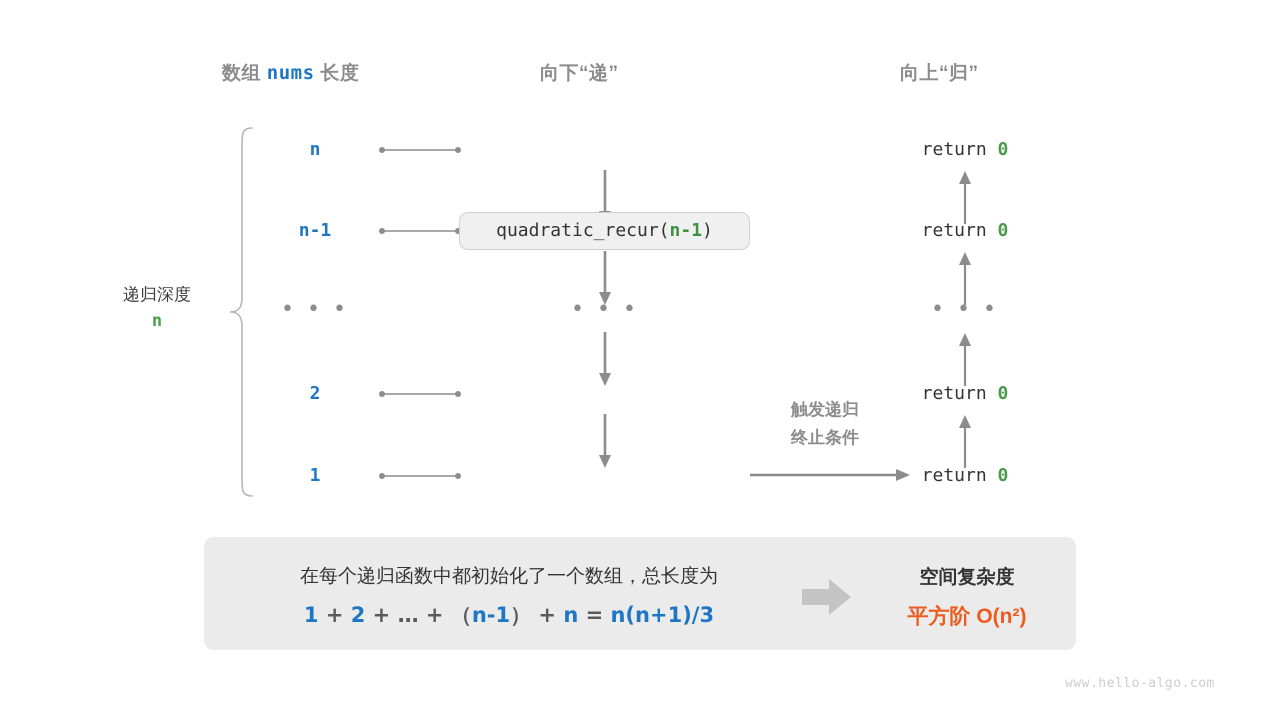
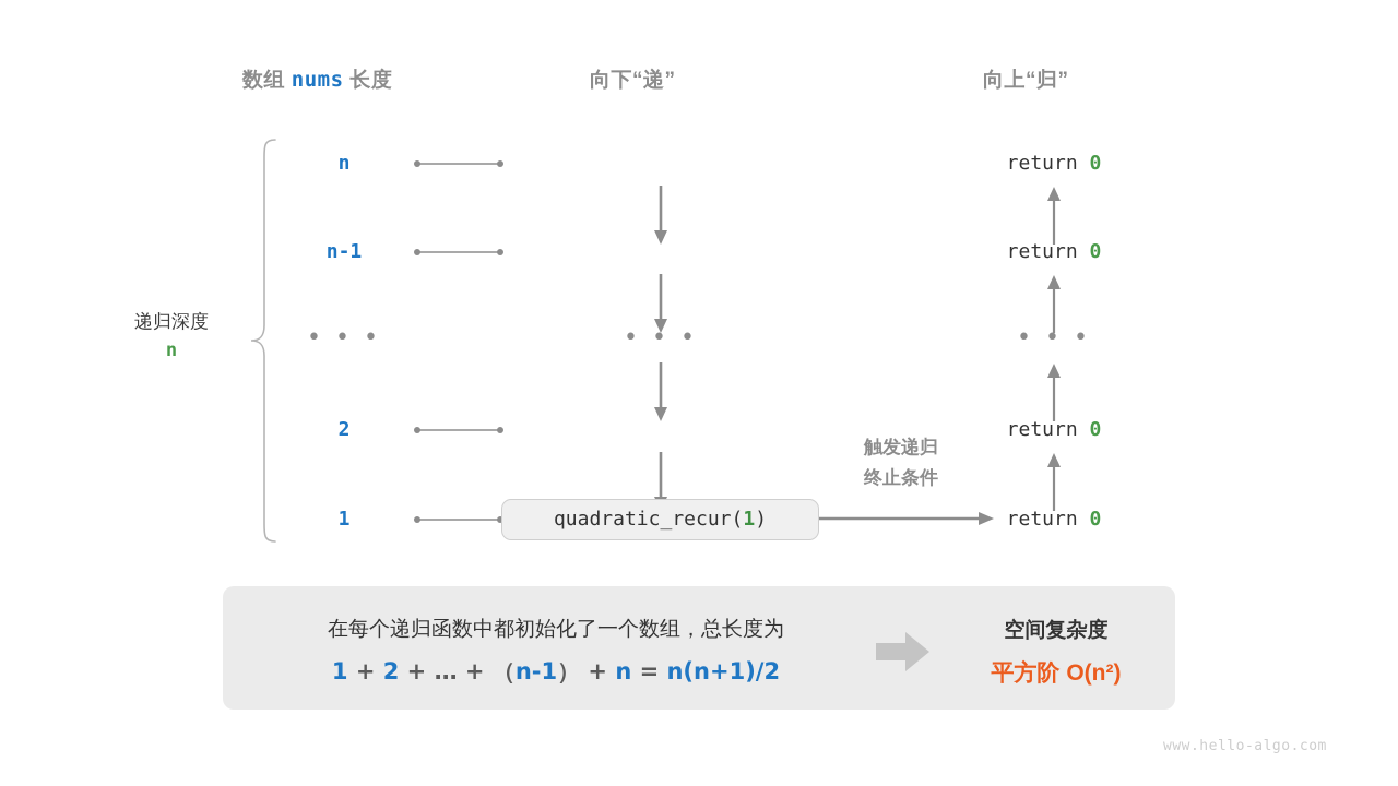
  数组 nums 长度
  向下“递”
  向上“归”
  递归深度
  n
  n
  return 0
  n-1
- quadratic_recur(n-1)
  return 0
  • • •
  • • •
  • • •
  2
  return 0
  触发递归
  终止条件
  1
+ quadratic_recur(1)
  return 0
  在每个递归函数中都初始化了一个数组，总长度为
- 1 + 2 + … + （n-1） + n = n(n+1)/3
+ 1 + 2 + … + （n-1） + n = n(n+1)/2
  空间复杂度
  平方阶 O(n²)
  www.hello-algo.com
